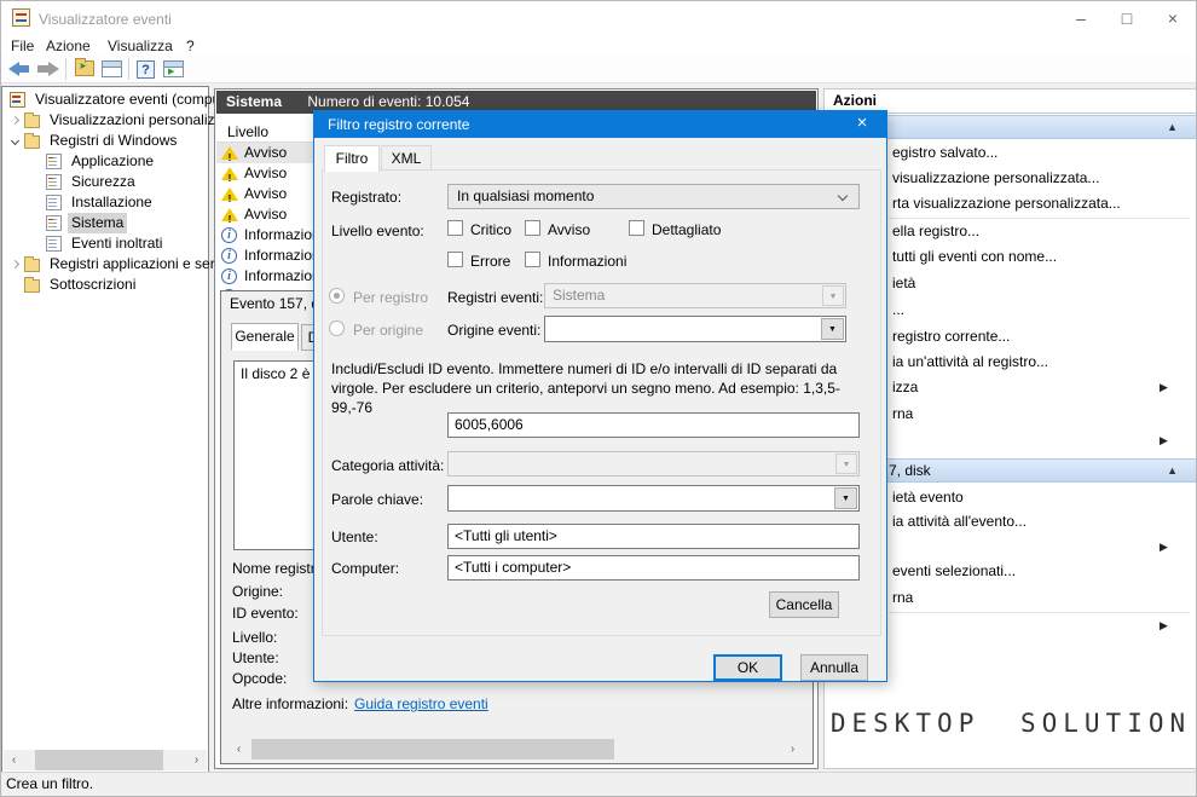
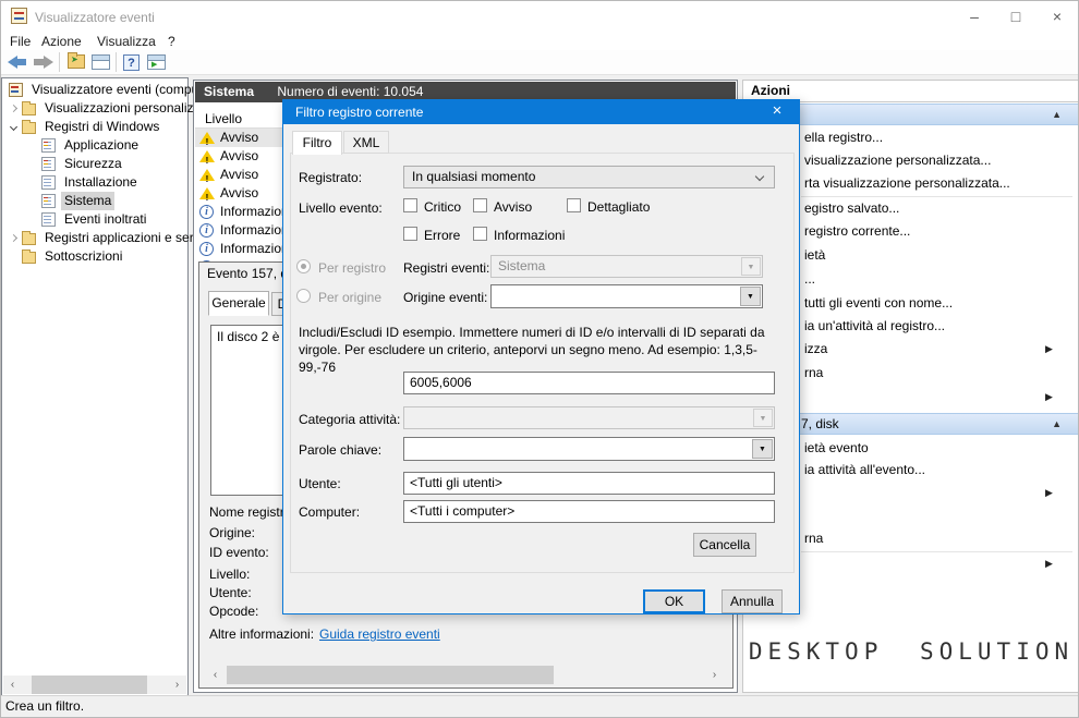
  Visualizzatore eventi
  –
  □
  ×
  File
  Azione
  Visualizza
  ?
  ?
  Visualizzatore eventi (comp
  Visualizzazioni personaliz
  Registri di Windows
  Applicazione
  Sicurezza
  Installazione
  Sistema
  Eventi inoltrati
  Registri applicazioni e ser
  Sottoscrizioni
  ‹
  ›
  Sistema Numero di eventi: 10.054
  Livello
  Avviso
  Avviso
  Avviso
  Avviso
  i
  Informazio
  i
  Informazio
  i
  Informazio
  Evento 157,
  Generale
  Il disco 2 è
  Nome regist
  Origine:
  ID evento:
  Livello:
  Utente:
  Opcode:
  Altre informazioni:
  Guida registro eventi
  ‹
  ›
  Azioni
  ▲
- egistro salvato...
+ ella registro...
  visualizzazione personalizzata...
  rta visualizzazione personalizzata...
- ella registro...
+ egistro salvato...
- tutti gli eventi con nome...
+ registro corrente...
  ietà
  ...
- registro corrente...
+ tutti gli eventi con nome...
  ia un'attività al registro...
  izza
  ▶
  rna
  ▶
  7, disk
  ▲
  ietà evento
  ia attività all'evento...
  ▶
- eventi selezionati...
  rna
  ▶
  DESKTOP SOLUTION
  Crea un filtro.
  Filtro registro corrente
  ×
  Filtro
  XML
  Registrato:
  In qualsiasi momento
  Livello evento:
  Critico
  Avviso
  Dettagliato
  Errore
  Informazioni
  Per registro
  Registri eventi:
  Sistema
  Per origine
  Origine eventi:
- Includi/Escludi ID evento. Immettere numeri di ID e/o intervalli di ID separati da virgole. Per escludere un criterio, anteporvi un segno meno. Ad esempio: 1,3,5-99,-76
+ Includi/Escludi ID esempio. Immettere numeri di ID e/o intervalli di ID separati da virgole. Per escludere un criterio, anteporvi un segno meno. Ad esempio: 1,3,5-99,-76
  6005,6006
  Categoria attività:
  Parole chiave:
  Utente:
  <Tutti gli utenti>
  Computer:
  <Tutti i computer>
  Cancella
  OK
  Annulla
